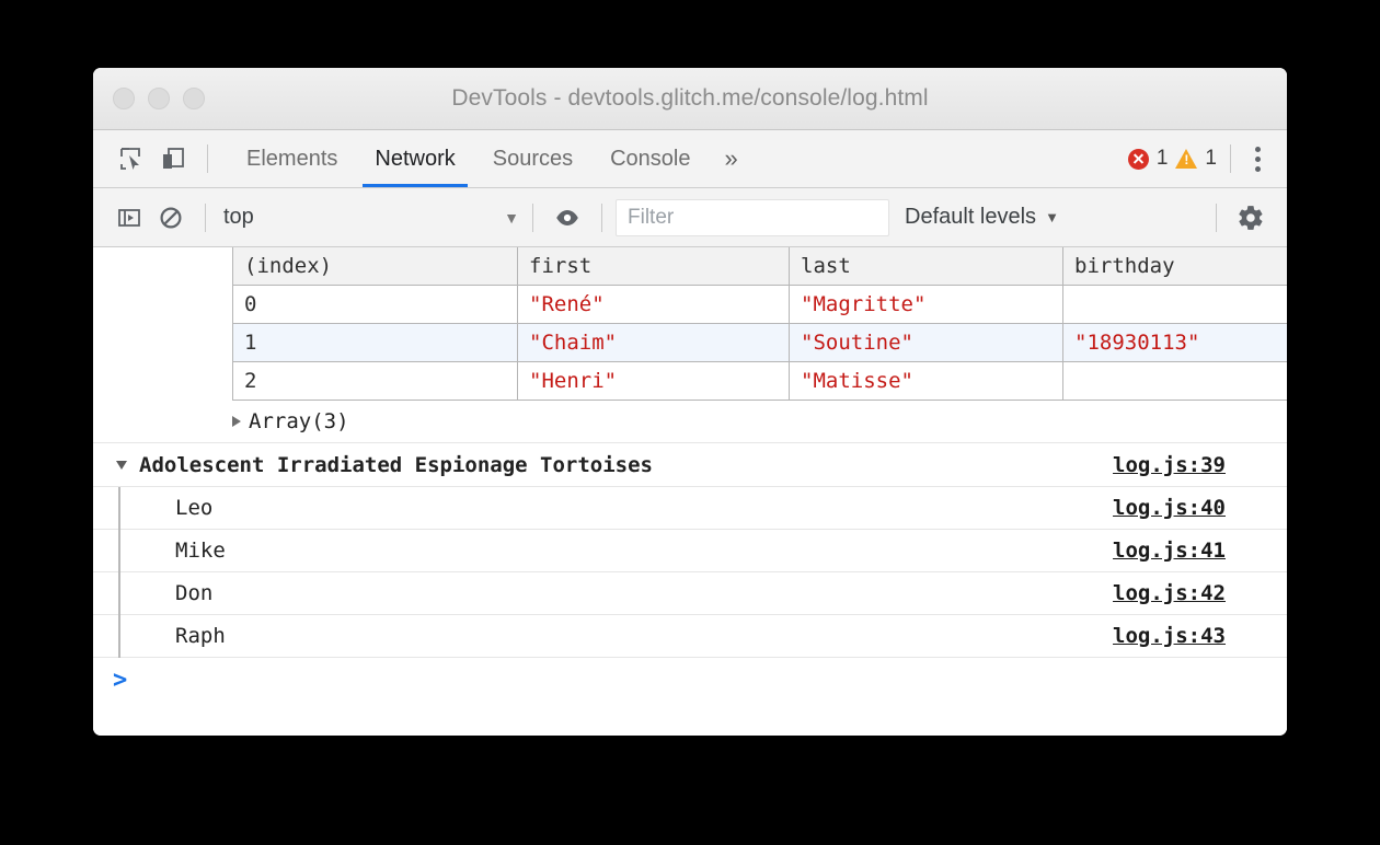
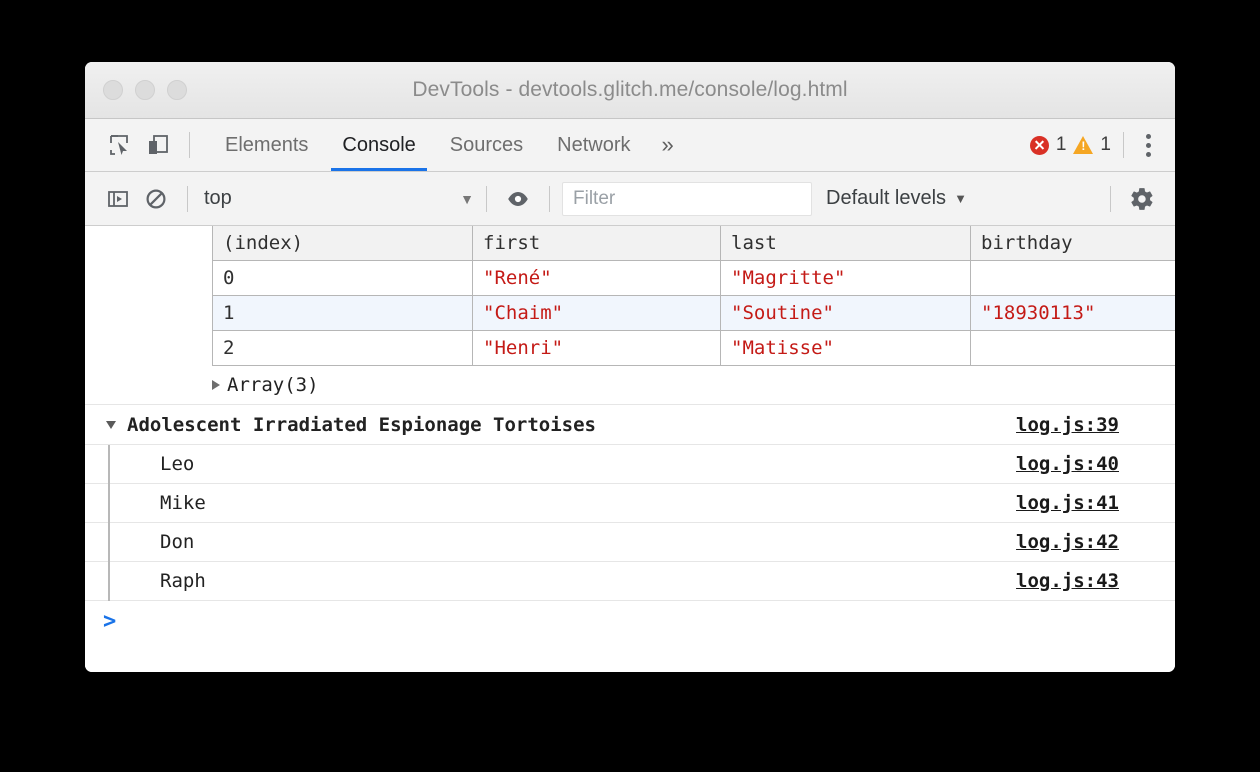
  DevTools - devtools.glitch.me/console/log.html
  Elements
- Network
+ Console
  Sources
- Console
+ Network
  »
  1
  1
  top
  ▼
  Filter
  Default levels
  ▼
  (index)	first	last	birthday
  0	"René"	"Magritte"
  1	"Chaim"	"Soutine"	"18930113"
  2	"Henri"	"Matisse"
  Array(3)
  Adolescent Irradiated Espionage Tortoises
  log.js:39
  Leo
  log.js:40
  Mike
  log.js:41
  Don
  log.js:42
  Raph
  log.js:43
  >
